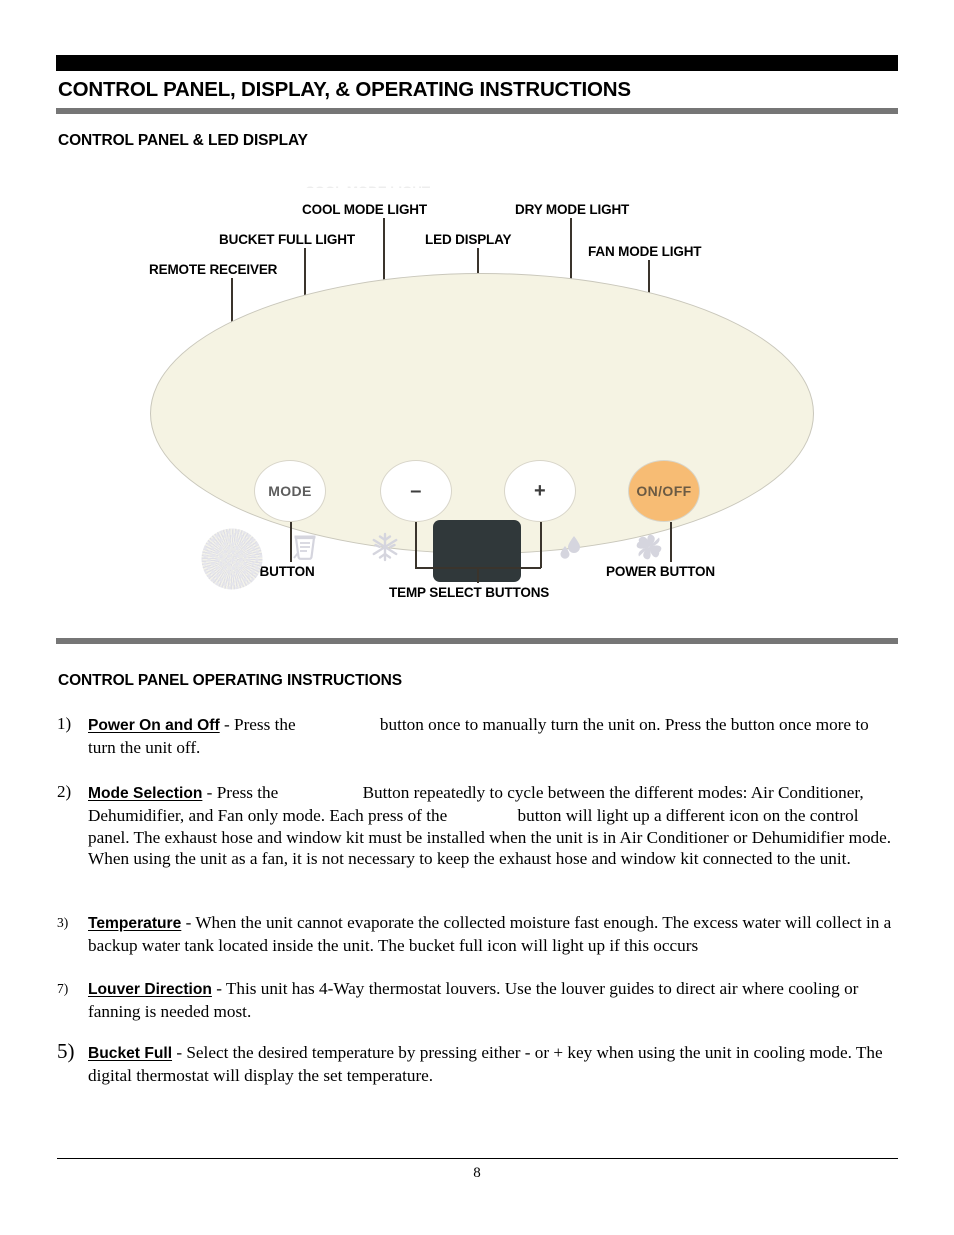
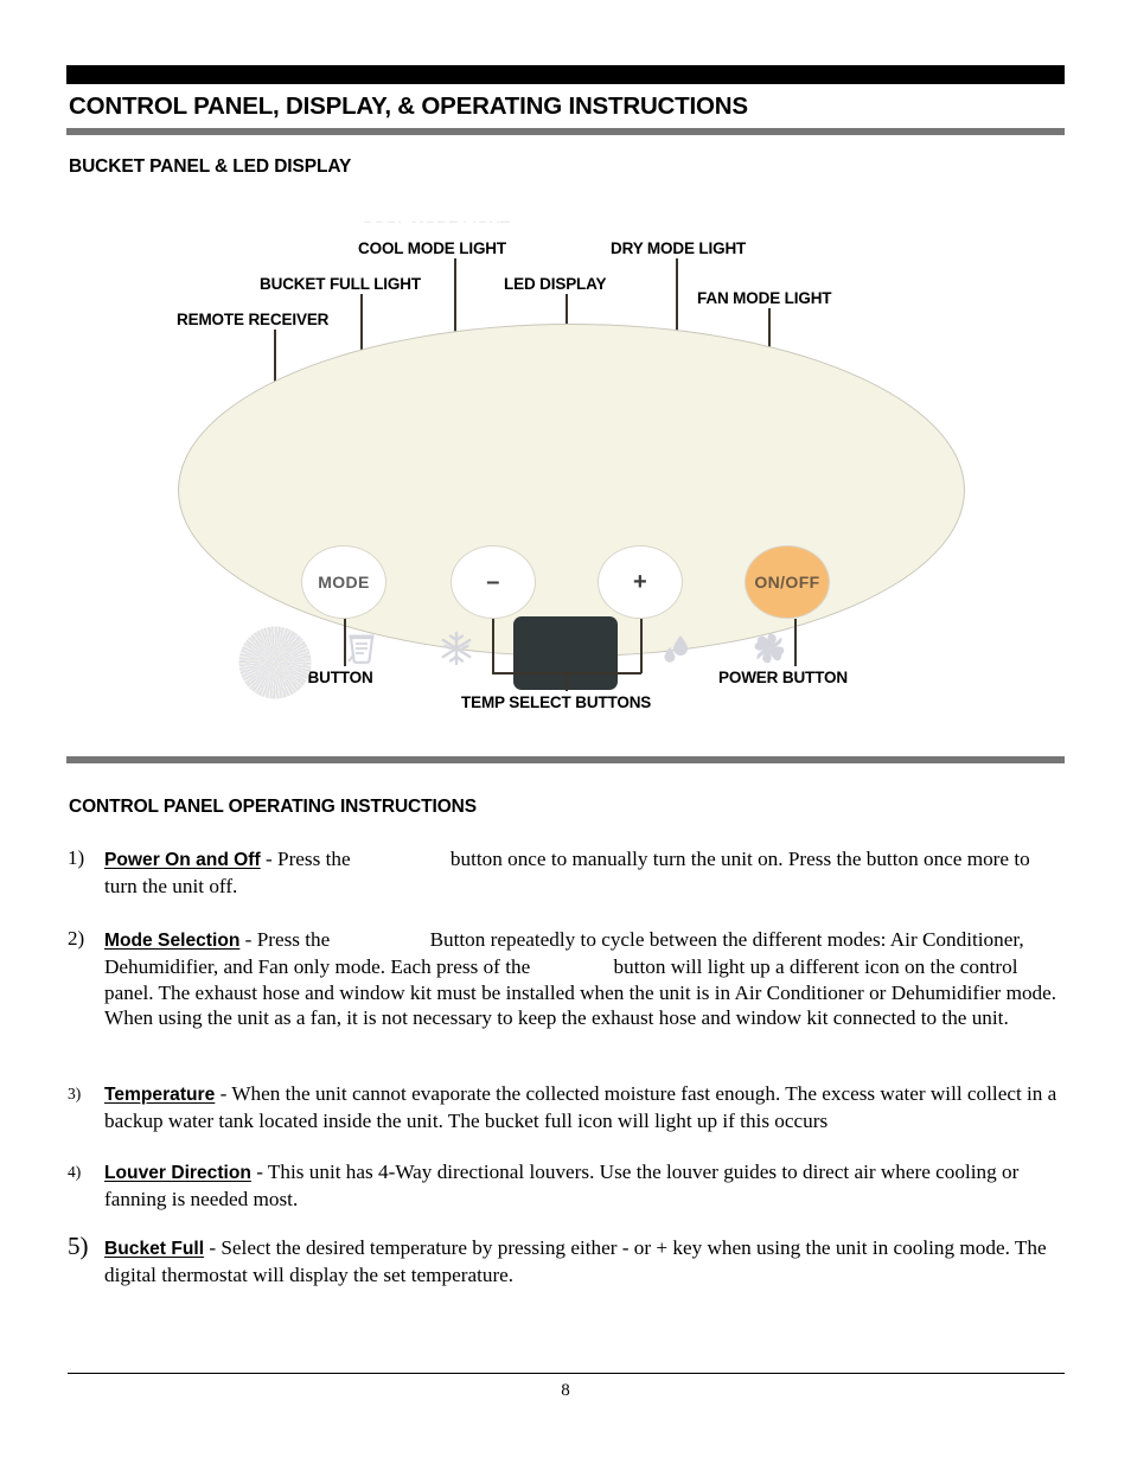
  CONTROL PANEL, DISPLAY, & OPERATING INSTRUCTIONS
- CONTROL PANEL & LED DISPLAY
+ BUCKET PANEL & LED DISPLAY
  REMOTE RECEIVER
  BUCKET FULL LIGHT
  COOL MODE LIGHT
  LED DISPLAY
  DRY MODE LIGHT
  FAN MODE LIGHT
  TEMP SELECT BUTTONS
  POWER BUTTON
  MODE
  –
  +
  ON/OFF
  CONTROL PANEL OPERATING INSTRUCTIONS
  1)
  Power On and Off - Press the button once to manually turn the unit on. Press the button once more to turn the unit off.
  2)
  Mode Selection - Press the Button repeatedly to cycle between the different modes: Air Conditioner, Dehumidifier, and Fan only mode. Each press of the button will light up a different icon on the control panel. The exhaust hose and window kit must be installed when the unit is in Air Conditioner or Dehumidifier mode. When using the unit as a fan, it is not necessary to keep the exhaust hose and window kit connected to the unit.
  3)
  Temperature - When the unit cannot evaporate the collected moisture fast enough. The excess water will collect in a backup water tank located inside the unit. The bucket full icon will light up if this occurs
- 7)
+ 4)
- Louver Direction - This unit has 4-Way thermostat louvers. Use the louver guides to direct air where cooling or fanning is needed most.
+ Louver Direction - This unit has 4-Way directional louvers. Use the louver guides to direct air where cooling or fanning is needed most.
  5)
  Bucket Full - Select the desired temperature by pressing either - or + key when using the unit in cooling mode. The digital thermostat will display the set temperature.
  8
